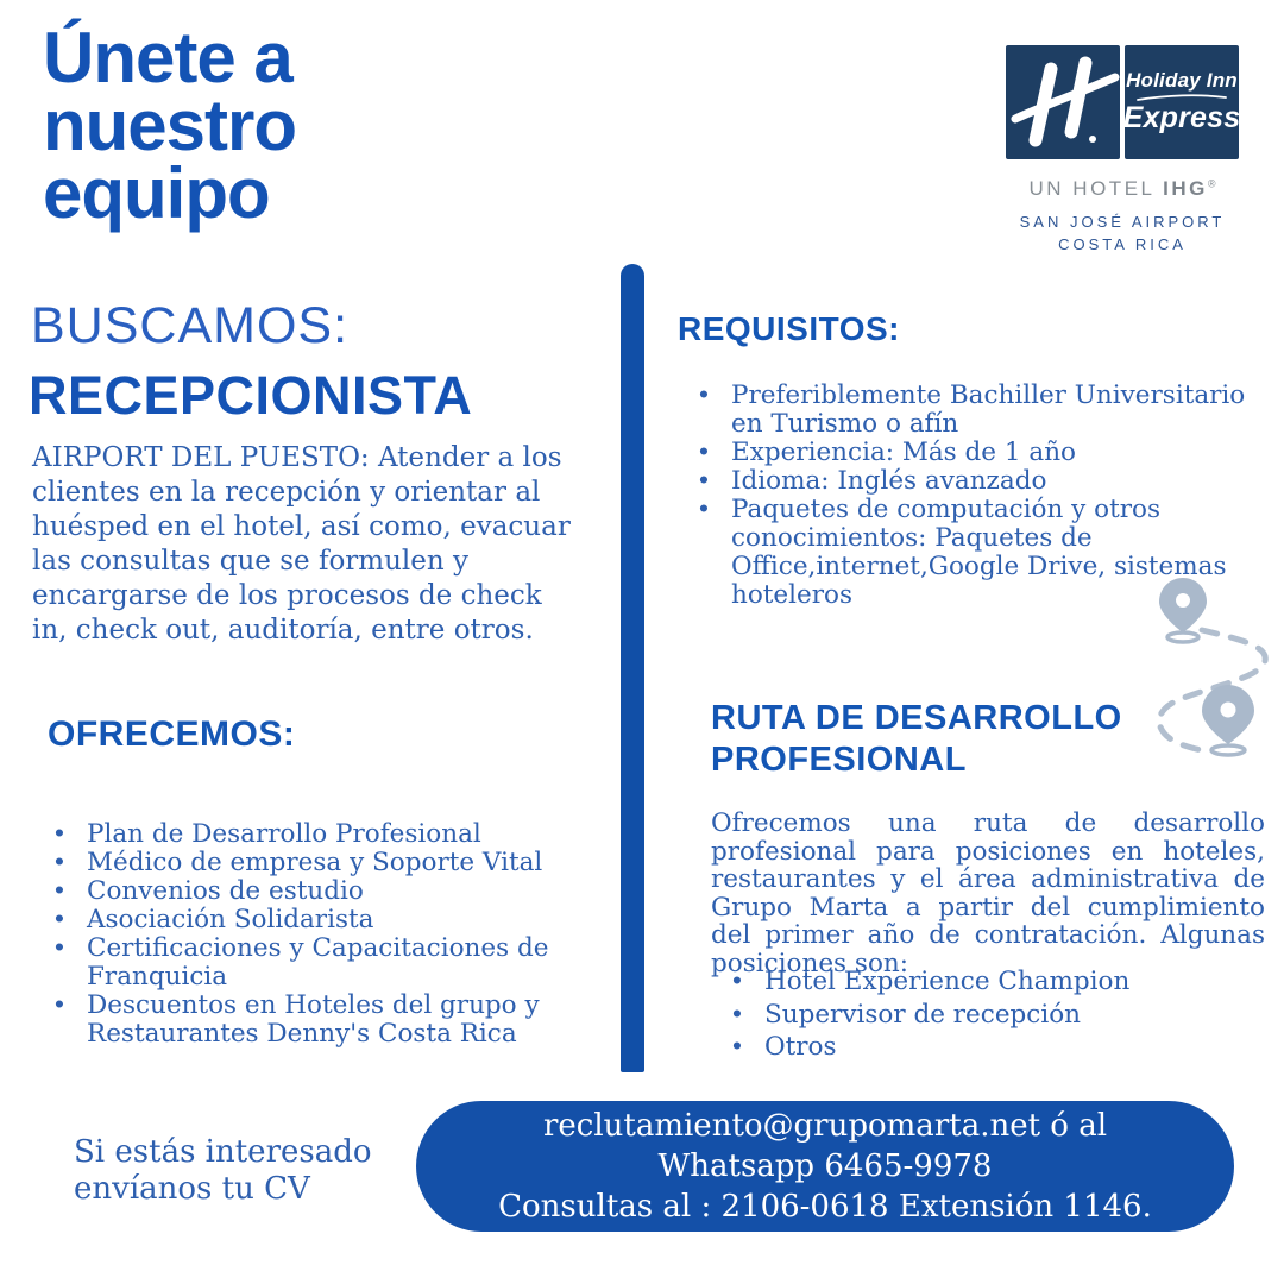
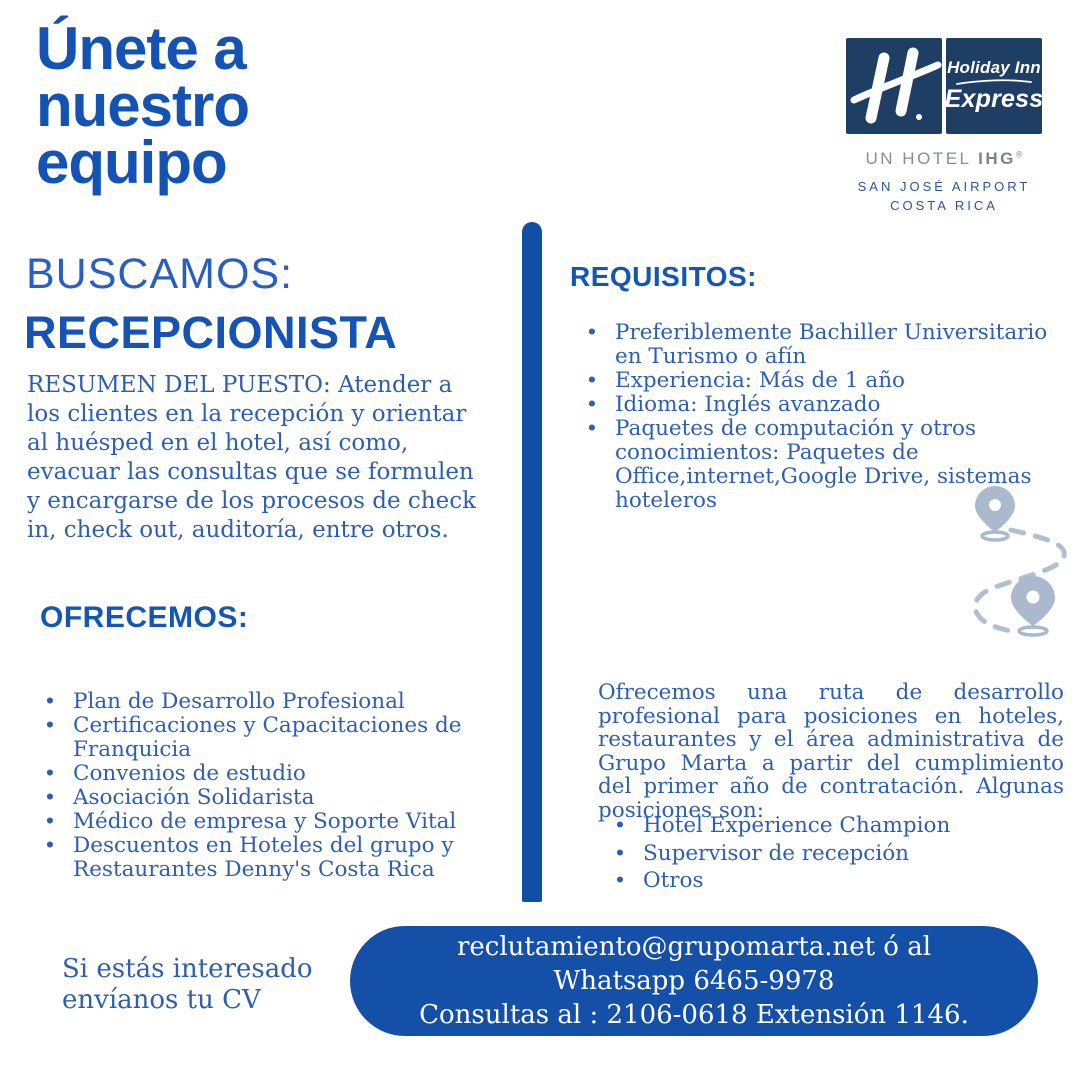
  Únete a
  nuestro
  equipo
  Holiday Inn
  Express
  UN HOTEL IHG®
  SAN JOSÉ AIRPORT
  COSTA RICA
  BUSCAMOS:
  RECEPCIONISTA
- AIRPORT DEL PUESTO: Atender a los clientes en la recepción y orientar al huésped en el hotel, así como, evacuar las consultas que se formulen y encargarse de los procesos de check in, check out, auditoría, entre otros.
+ RESUMEN DEL PUESTO: Atender a los clientes en la recepción y orientar al huésped en el hotel, así como, evacuar las consultas que se formulen y encargarse de los procesos de check in, check out, auditoría, entre otros.
  OFRECEMOS:
  Plan de Desarrollo Profesional
- Médico de empresa y Soporte Vital
+ Certificaciones y Capacitaciones de Franquicia
  Convenios de estudio
  Asociación Solidarista
- Certificaciones y Capacitaciones de Franquicia
+ Médico de empresa y Soporte Vital
  Descuentos en Hoteles del grupo y Restaurantes Denny's Costa Rica
  REQUISITOS:
  Preferiblemente Bachiller Universitario en Turismo o afín
  Experiencia: Más de 1 año
  Idioma: Inglés avanzado
  Paquetes de computación y otros conocimientos: Paquetes de Office,internet,Google Drive, sistemas hoteleros
- RUTA DE DESARROLLO
- PROFESIONAL
  Ofrecemos una ruta de desarrollo profesional para posiciones en hoteles, restaurantes y el área administrativa de Grupo Marta a partir del cumplimiento del primer año de contratación. Algunas posiciones son:
  Hotel Experience Champion
  Supervisor de recepción
  Otros
  Si estás interesado
  envíanos tu CV
  reclutamiento@grupomarta.net ó al
  Whatsapp 6465-9978
  Consultas al : 2106-0618 Extensión 1146.
